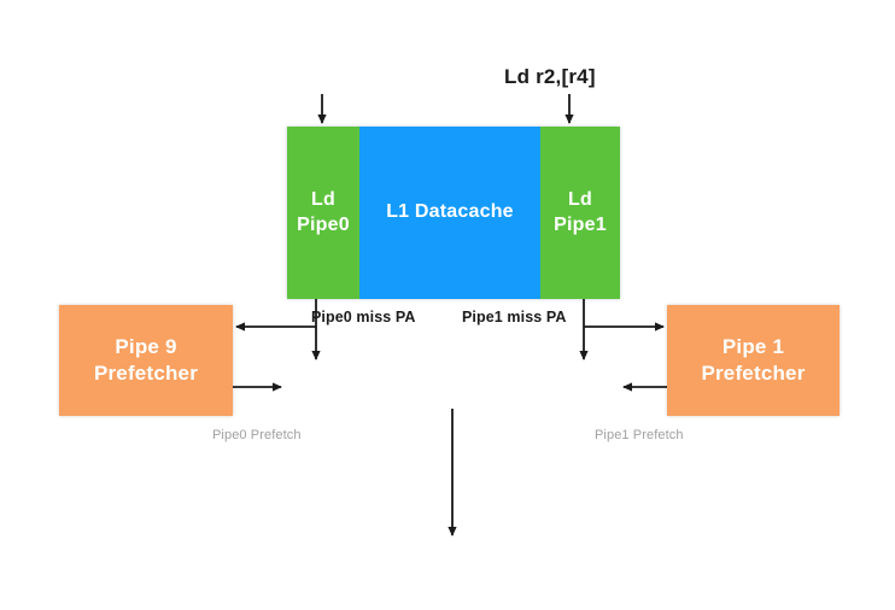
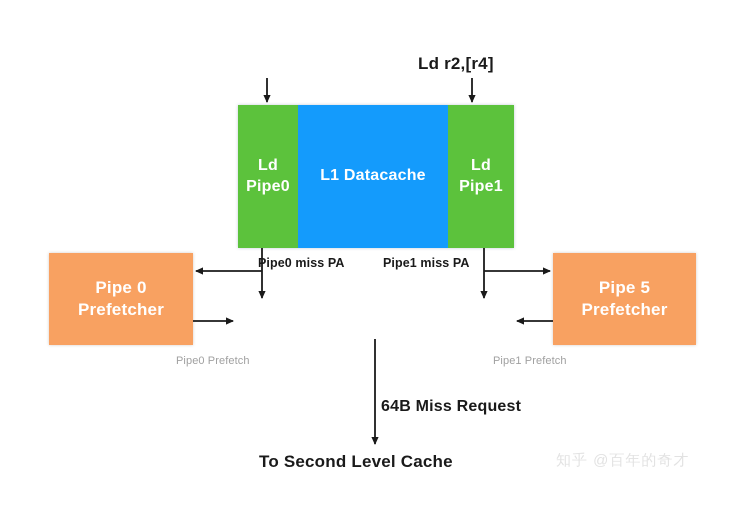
  Ld r2,[r4]
  Ld
  Pipe0
  L1 Datacache
  Ld
  Pipe1
- Pipe 9
+ Pipe 0
  Prefetcher
- Pipe 1
+ Pipe 5
  Prefetcher
  ipe0 miss PA
  Pipe1 miss PA
  Pipe0 Prefetch
  Pipe1 Prefetch
+ 64B Miss Request
+ To Second Level Cache
+ 知乎 @百年的奇才
